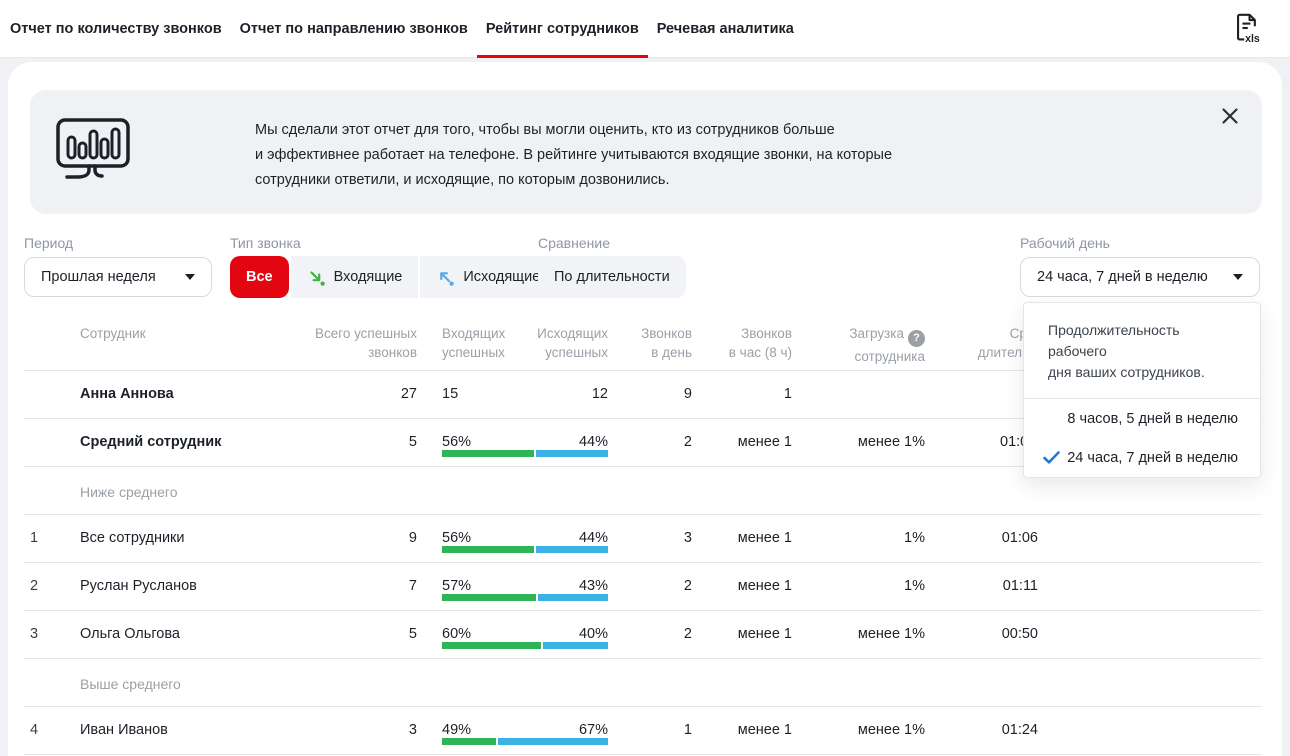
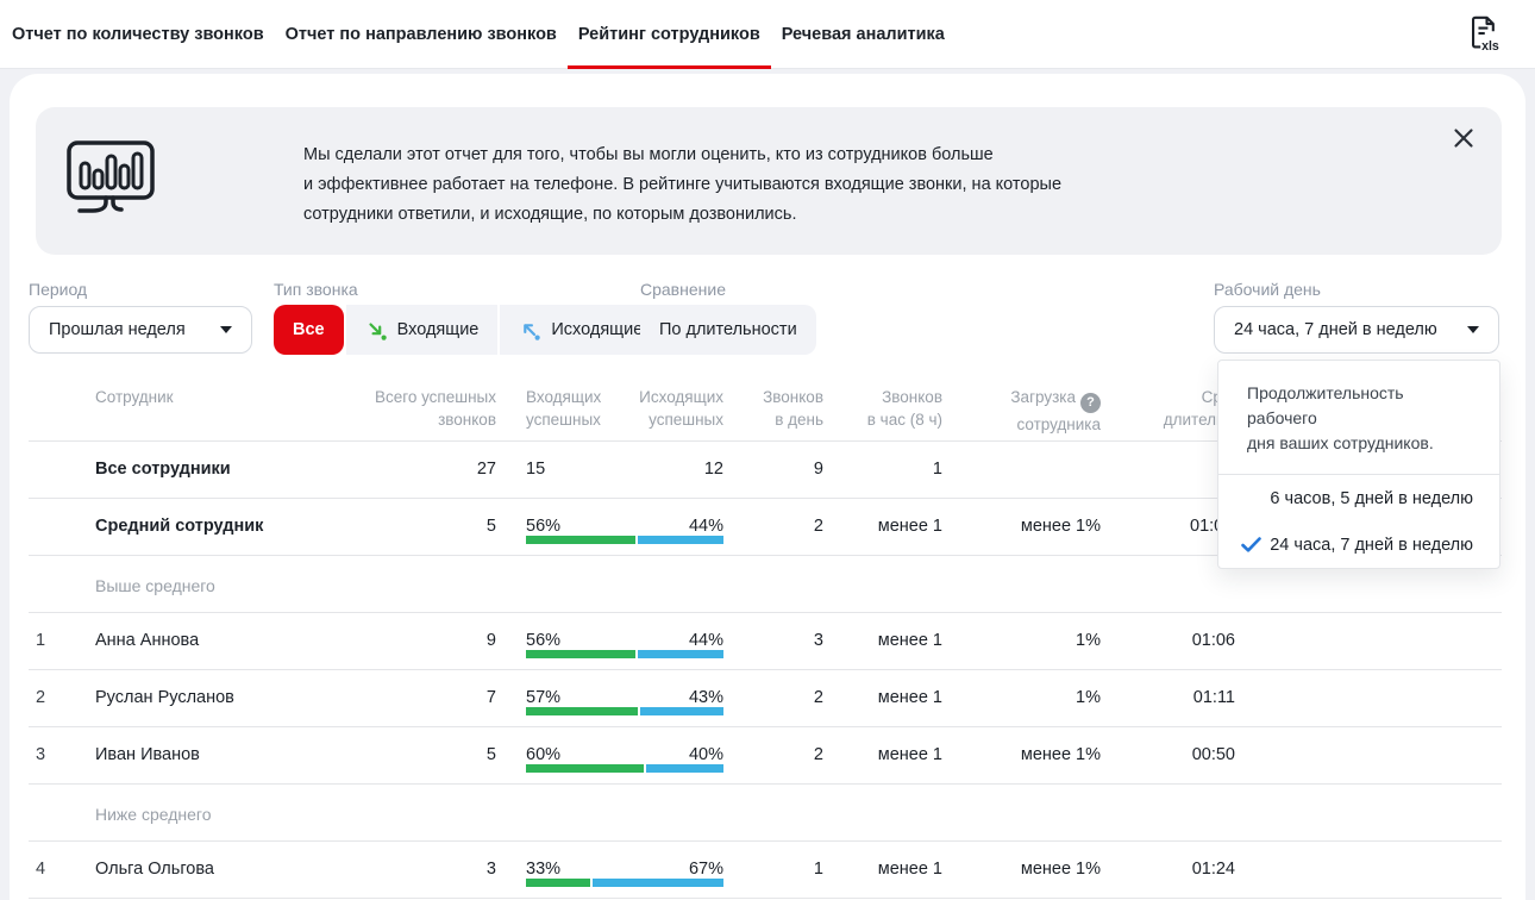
  Отчет по количеству звонков
  Отчет по направлению звонков
  Рейтинг сотрудников
  Речевая аналитика
  xls
  Мы сделали этот отчет для того, чтобы вы могли оценить, кто из сотрудников больше
  и эффективнее работает на телефоне. В рейтинге учитываются входящие звонки, на которые
  сотрудники ответили, и исходящие, по которым дозвонились.
  Период
  Прошлая неделя
  Тип звонка
  Все
  Входящие
  Исходящие
  Сравнение
  По длительности
  Рабочий день
  24 часа, 7 дней в неделю
  Продолжительность рабочего
  дня ваших сотрудников.
- 8 часов, 5 дней в неделю
+ 6 часов, 5 дней в неделю
  24 часа, 7 дней в неделю
  Сотрудник
  Всего успешных
  звонков
  Входящих
  успешных
  Исходящих
  успешных
  Звонков
  в день
  Звонков
  в час (8 ч)
  Загрузка ?
  сотрудника
- Анна Аннова
+ Все сотрудники
  27
  15
  12
  9
  1
  Средний сотрудник
  5
  56%
  44%
  2
  менее 1
  менее 1%
  01:
- Ниже среднего
+ Выше среднего
  1
- Все сотрудники
+ Анна Аннова
  9
  56%
  44%
  3
  менее 1
  1%
  01:06
  2
  Руслан Русланов
  7
  57%
  43%
  2
  менее 1
  1%
  01:11
  3
- Ольга Ольгова
+ Иван Иванов
  5
  60%
  40%
  2
  менее 1
  менее 1%
  00:50
- Выше среднего
+ Ниже среднего
  4
- Иван Иванов
+ Ольга Ольгова
  3
- 49%
+ 33%
  67%
  1
  менее 1
  менее 1%
  01:24
